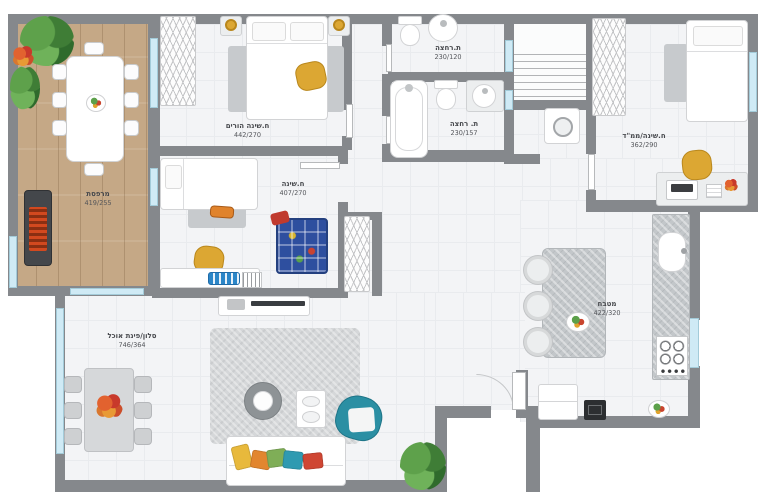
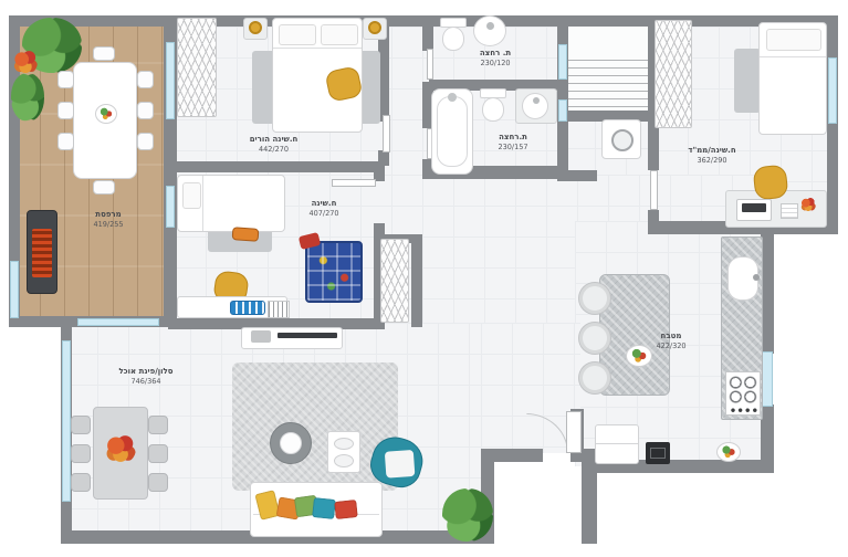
  מרפסת
  419/255
  ח.שינה הורים
  442/270
- ת.רחצה
+ ת. רחצה
  230/120
- ת. רחצה
+ ת.רחצה
  230/157
  ח.שינה/ממ"ד
  362/290
  ח.שינה
  407/270
  מטבח
  422/320
  סלון/פינת אוכל
  746/364
